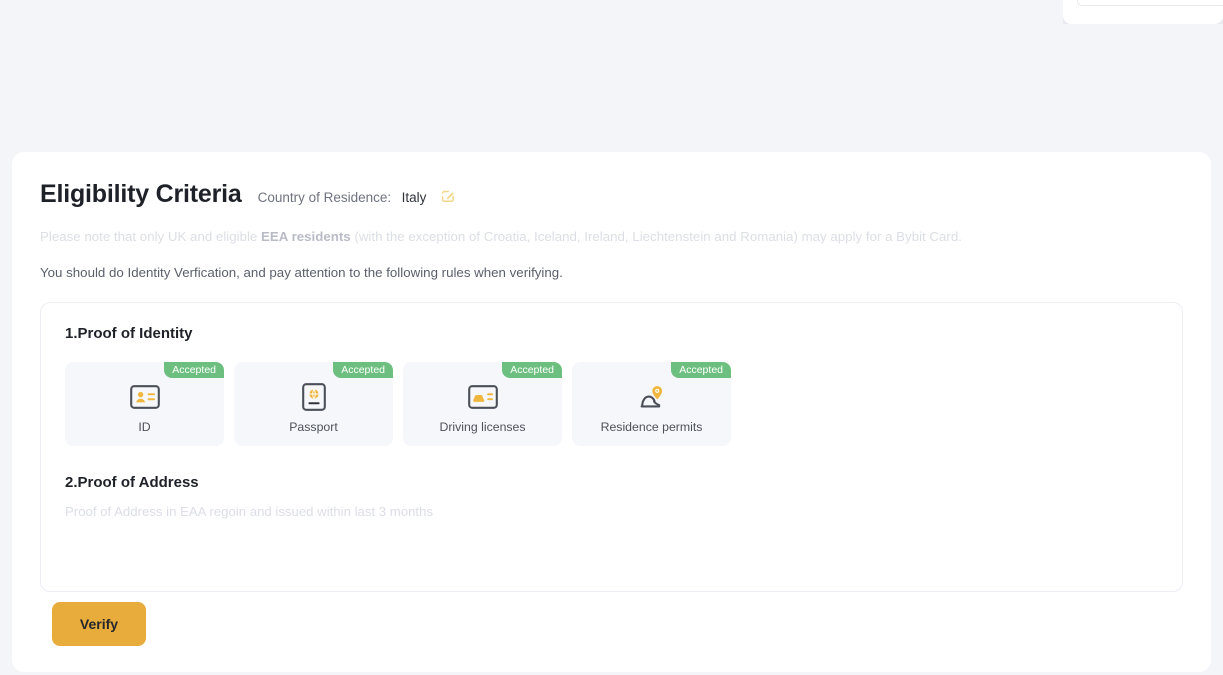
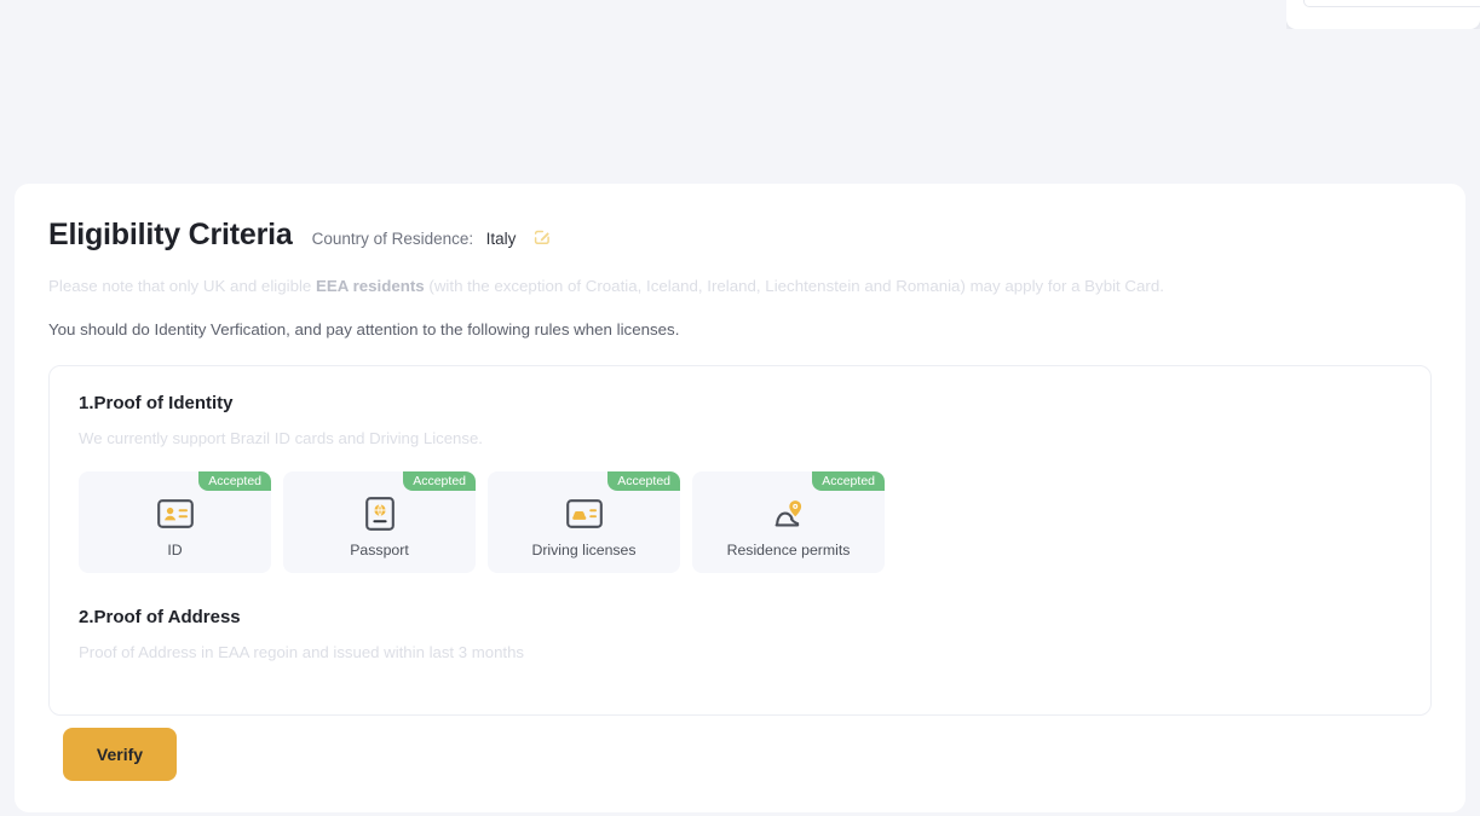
  Eligibility Criteria
  Country of Residence: Italy
  Please note that only UK and eligible EEA residents (with the exception of Croatia, Iceland, Ireland, Liechtenstein and Romania) may apply for a Bybit Card.
- You should do Identity Verfication, and pay attention to the following rules when verifying.
+ You should do Identity Verfication, and pay attention to the following rules when licenses.
  1.Proof of Identity
+ We currently support Brazil ID cards and Driving License.
  Accepted
  ID
  Accepted
  Passport
  Accepted
  Driving licenses
  Accepted
  Residence permits
  2.Proof of Address
  Proof of Address in EAA regoin and issued within last 3 months
  Verify
